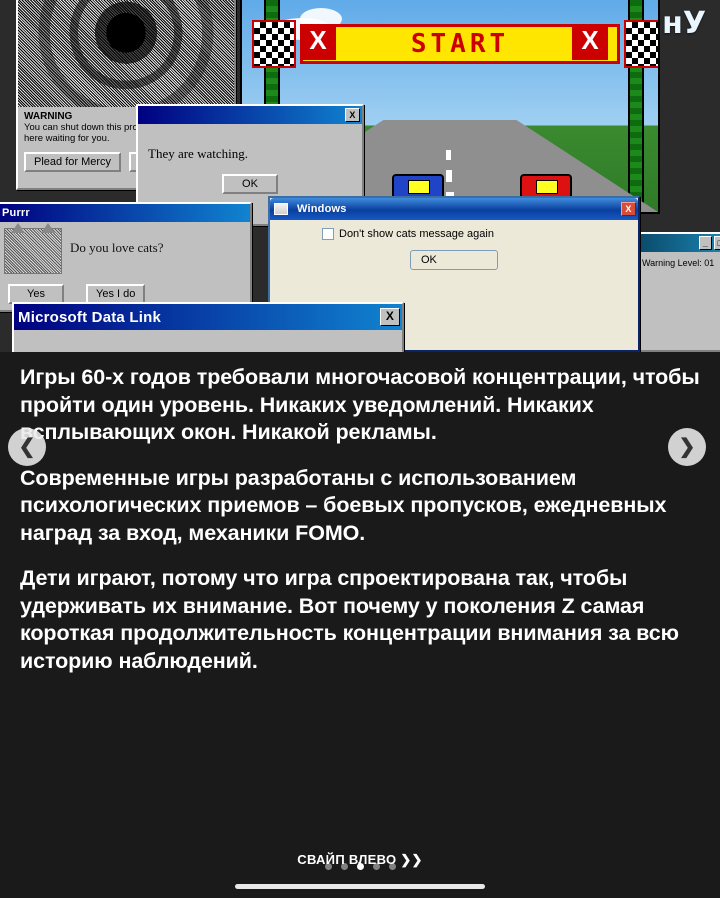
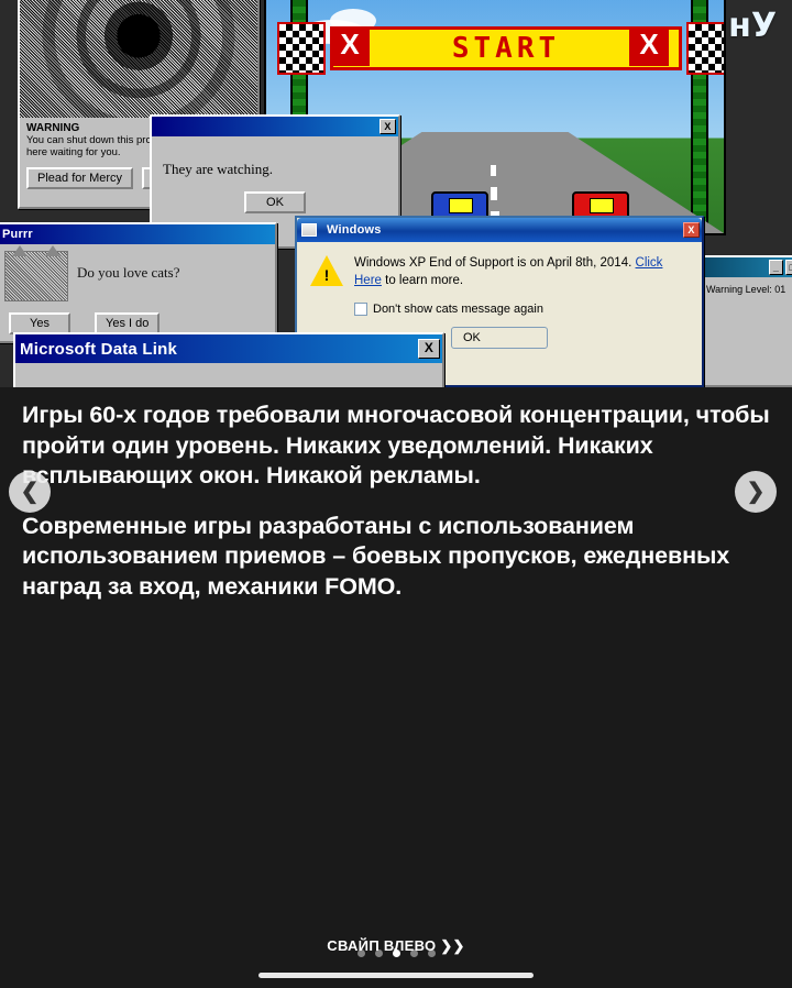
  START
  X
  X
  WARNING
  Plead for Mercy
  X
  They are watching.
  OK
  Purrr
  Do you love cats?
  Yes
  Yes I do
  _
  Warning Level: 01
  Windows
  X
+ !
+ Windows XP End of Support is on April 8th, 2014. Click Here to learn more.
  Don't show cats message again
  OK
  Microsoft Data Link
  X
  нУ
  Игры 60-х годов требовали многочасовой концентрации, чтобы пройти один уровень. Никаких уведомлений. Никаких всплывающих окон. Никакой рекламы.
- Современные игры разработаны с использованием психологических приемов – боевых пропусков, ежедневных наград за вход, механики FOMO.
+ Современные игры разработаны с использованием использованием приемов – боевых пропусков, ежедневных наград за вход, механики FOMO.
- Дети играют, потому что игра спроектирована так, чтобы удерживать их внимание. Вот почему у поколения Z самая короткая продолжительность концентрации внимания за всю историю наблюдений.
  ❮
  ❯
  СВАЙП ВЛЕВО ❯❯
